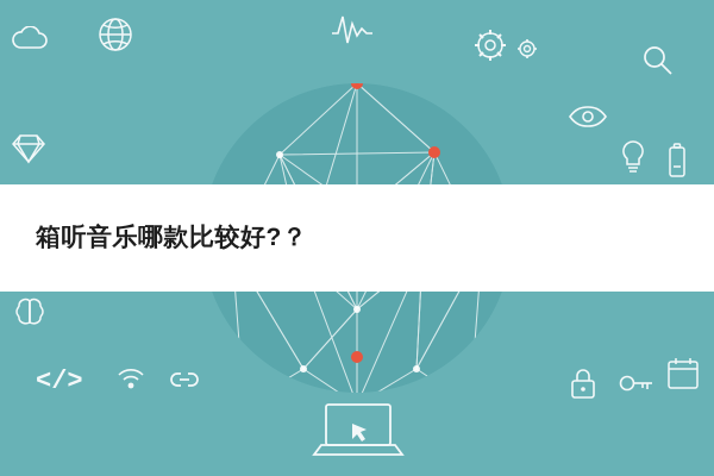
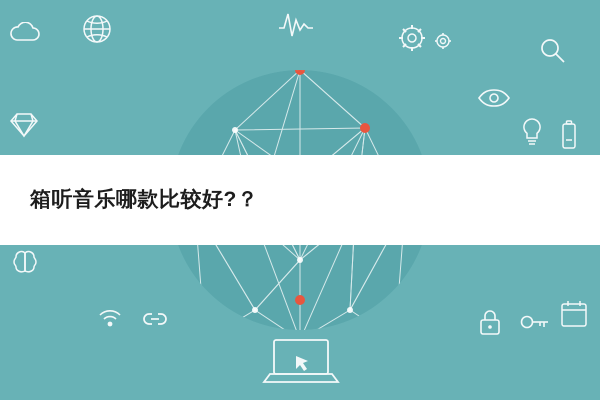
- </>
  箱听音乐哪款比较好?？
